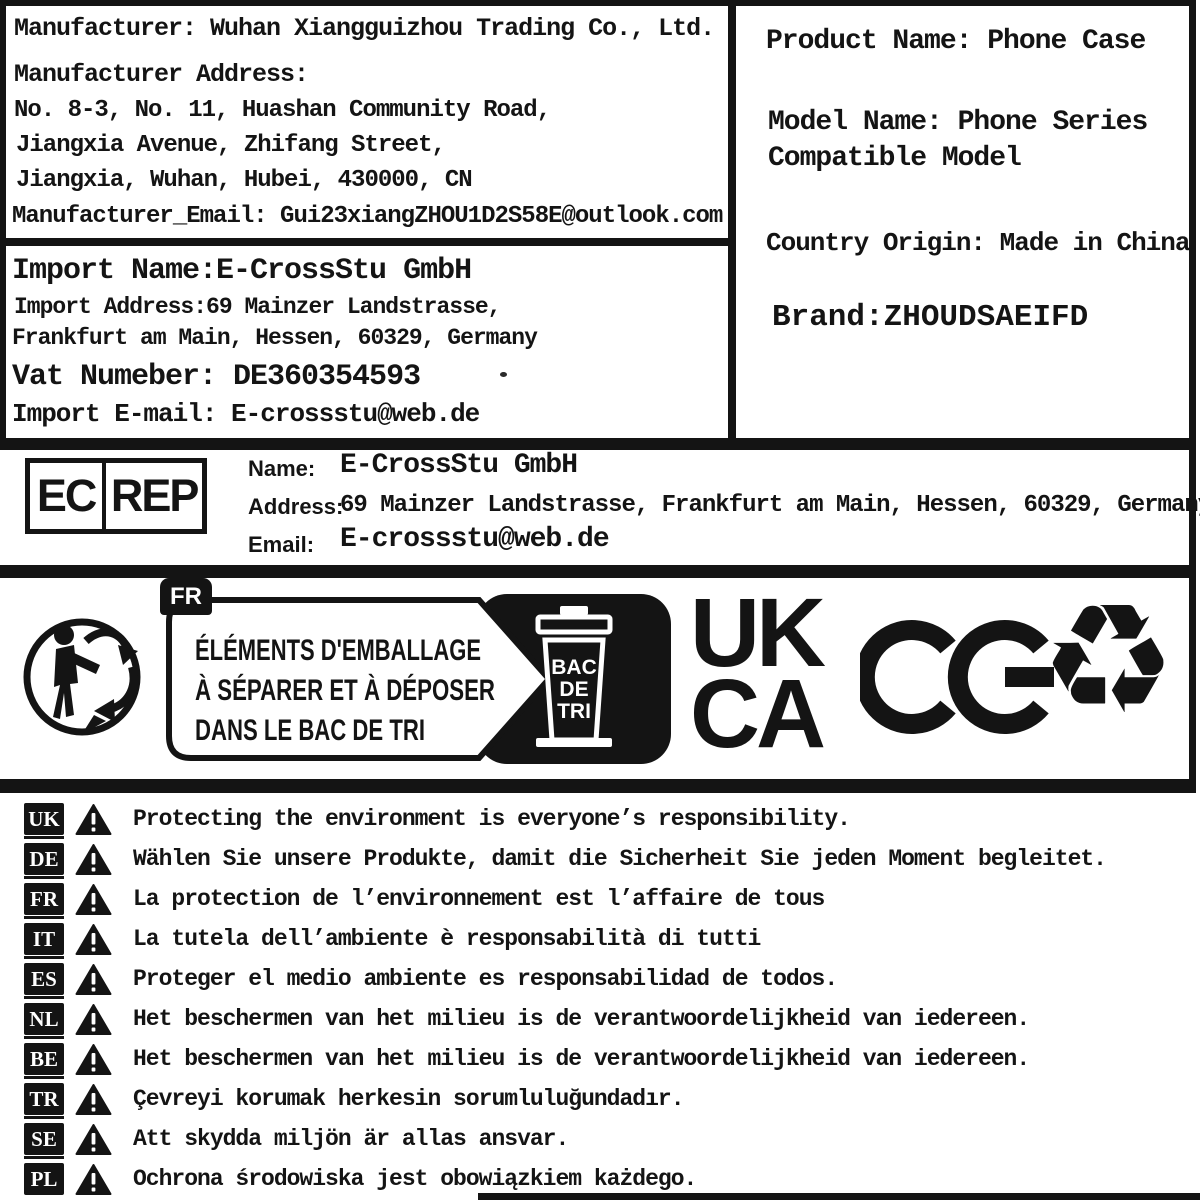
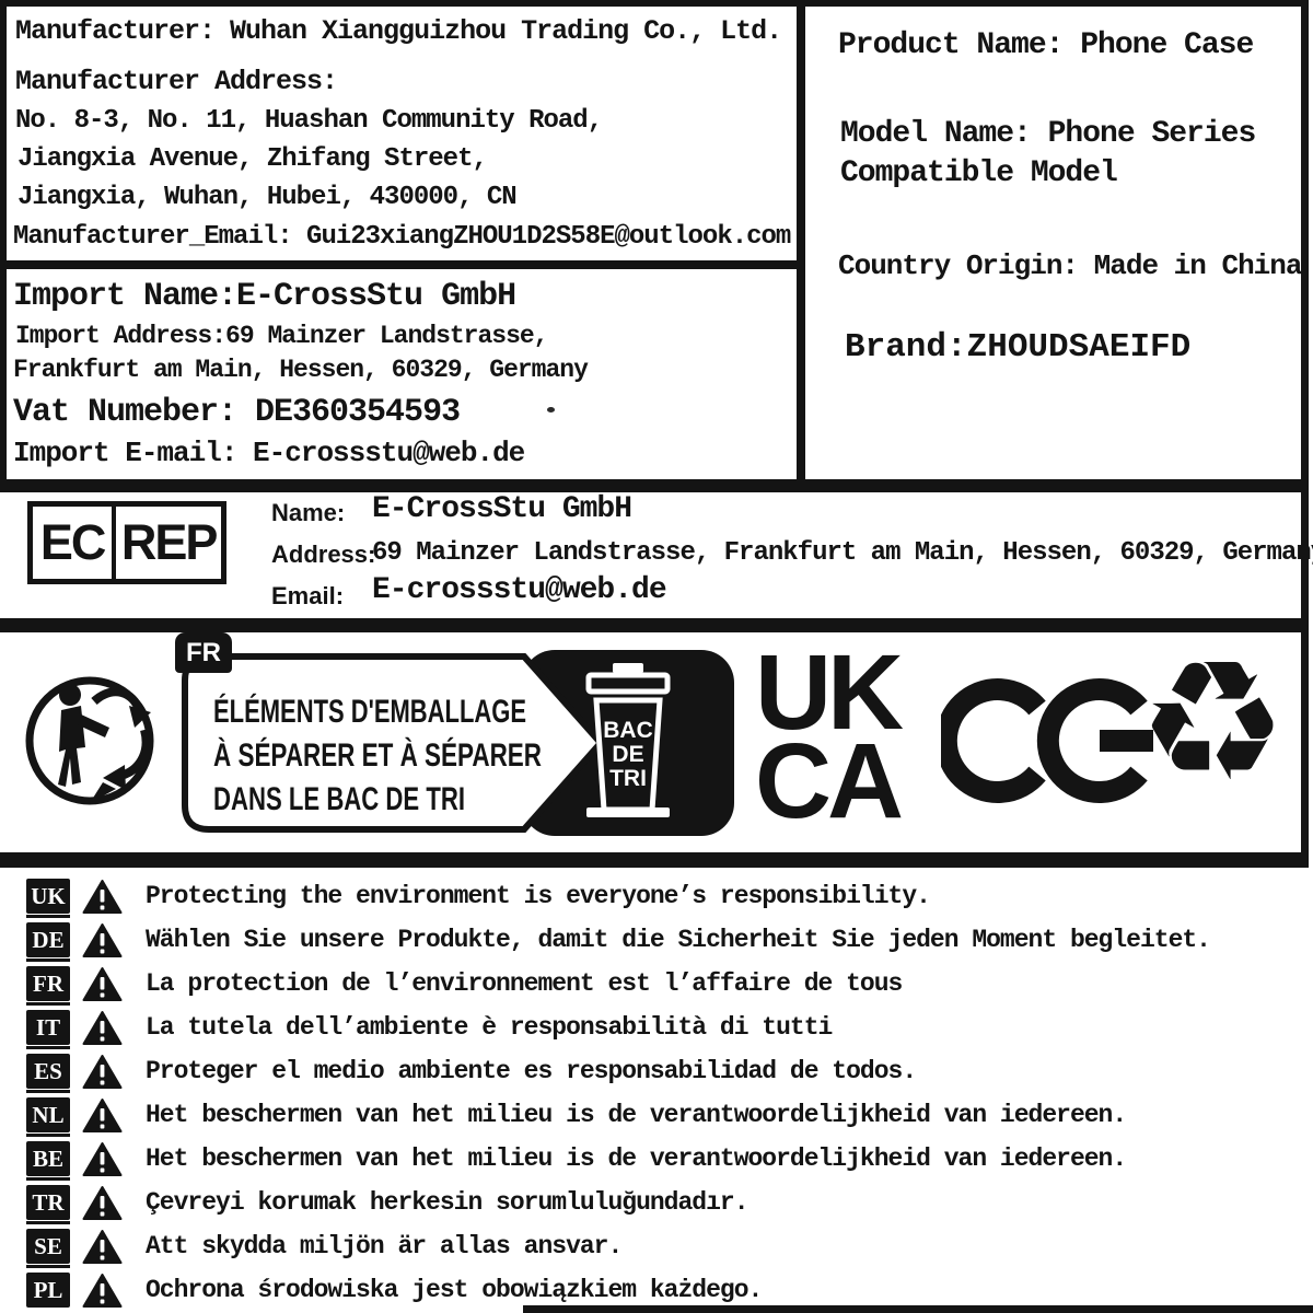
  Manufacturer: Wuhan Xiangguizhou Trading Co., Ltd.
  Manufacturer Address:
  No. 8-3, No. 11, Huashan Community Road,
  Jiangxia Avenue, Zhifang Street,
  Jiangxia, Wuhan, Hubei, 430000, CN
  Manufacturer_Email: Gui23xiangZHOU1D2S58E@outlook.com
  Import Name:E-CrossStu GmbH
  Import Address:69 Mainzer Landstrasse,
  Frankfurt am Main, Hessen, 60329, Germany
  Vat Numeber: DE360354593
  Import E-mail: E-crossstu@web.de
  Product Name: Phone Case
  Model Name: Phone Series
  Compatible Model
  Country Origin: Made in China
  Brand:ZHOUDSAEIFD
  EC
  REP
  Name:
  E-CrossStu GmbH
  Address:
  69 Mainzer Landstrasse, Frankfurt am Main, Hessen, 60329, German
  Email:
  E-crossstu@web.de
  FR
  ÉLÉMENTS D'EMBALLAGE
- À SÉPARER ET À DÉPOSER
+ À SÉPARER ET À SÉPARER
  DANS LE BAC DE TRI
  BAC
  DE
  TRI
  UK
  CA
  ♻
  UK
  Protecting the environment is everyone’s responsibility.
  DE
  Wählen Sie unsere Produkte, damit die Sicherheit Sie jeden Moment begleitet.
  FR
  La protection de l’environnement est l’affaire de tous
  IT
  La tutela dell’ambiente è responsabilità di tutti
  ES
  Proteger el medio ambiente es responsabilidad de todos.
  NL
  Het beschermen van het milieu is de verantwoordelijkheid van iedereen.
  BE
  Het beschermen van het milieu is de verantwoordelijkheid van iedereen.
  TR
  Çevreyi korumak herkesin sorumluluğundadır.
  SE
  Att skydda miljön är allas ansvar.
  PL
  Ochrona środowiska jest obowiązkiem każdego.
